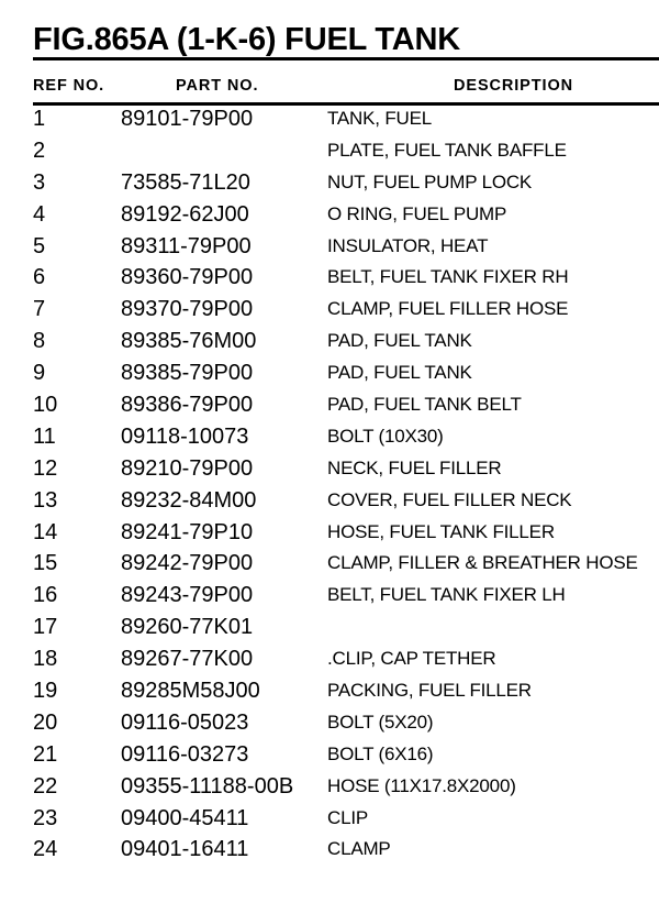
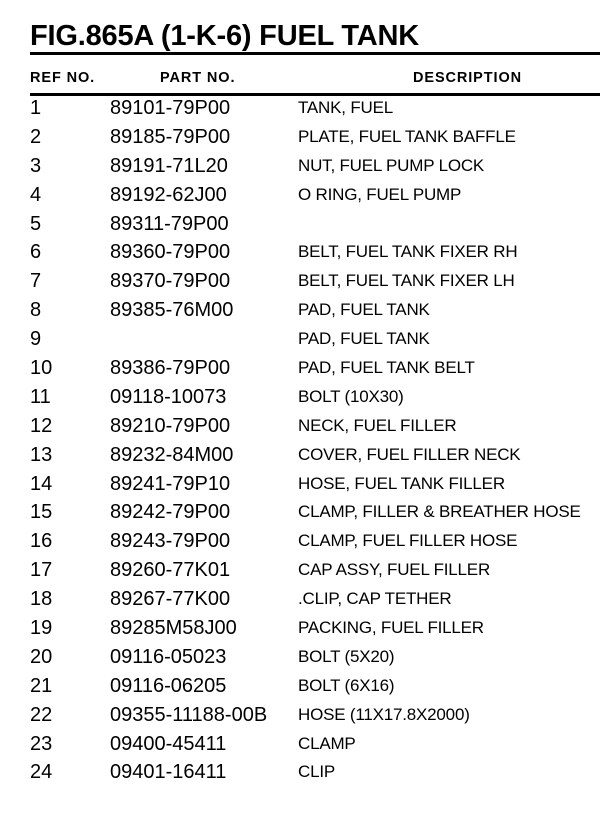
  FIG.865A (1-K-6) FUEL TANK
  REF NO.
  PART NO.
  DESCRIPTION
  1
  89101-79P00
  TANK, FUEL
  2
+ 89185-79P00
  PLATE, FUEL TANK BAFFLE
  3
- 73585-71L20
+ 89191-71L20
  NUT, FUEL PUMP LOCK
  4
  89192-62J00
  O RING, FUEL PUMP
  5
  89311-79P00
- INSULATOR, HEAT
  6
  89360-79P00
  BELT, FUEL TANK FIXER RH
  7
  89370-79P00
- CLAMP, FUEL FILLER HOSE
+ BELT, FUEL TANK FIXER LH
  8
  89385-76M00
  PAD, FUEL TANK
  9
- 89385-79P00
  PAD, FUEL TANK
  10
  89386-79P00
  PAD, FUEL TANK BELT
  11
  09118-10073
  BOLT (10X30)
  12
  89210-79P00
  NECK, FUEL FILLER
  13
  89232-84M00
  COVER, FUEL FILLER NECK
  14
  89241-79P10
  HOSE, FUEL TANK FILLER
  15
  89242-79P00
  CLAMP, FILLER & BREATHER HOSE
  16
  89243-79P00
- BELT, FUEL TANK FIXER LH
+ CLAMP, FUEL FILLER HOSE
  17
  89260-77K01
+ CAP ASSY, FUEL FILLER
  18
  89267-77K00
  .CLIP, CAP TETHER
  19
  89285M58J00
  PACKING, FUEL FILLER
  20
  09116-05023
  BOLT (5X20)
  21
- 09116-03273
+ 09116-06205
  BOLT (6X16)
  22
  09355-11188-00B
  HOSE (11X17.8X2000)
  23
  09400-45411
- CLIP
+ CLAMP
  24
  09401-16411
- CLAMP
+ CLIP
